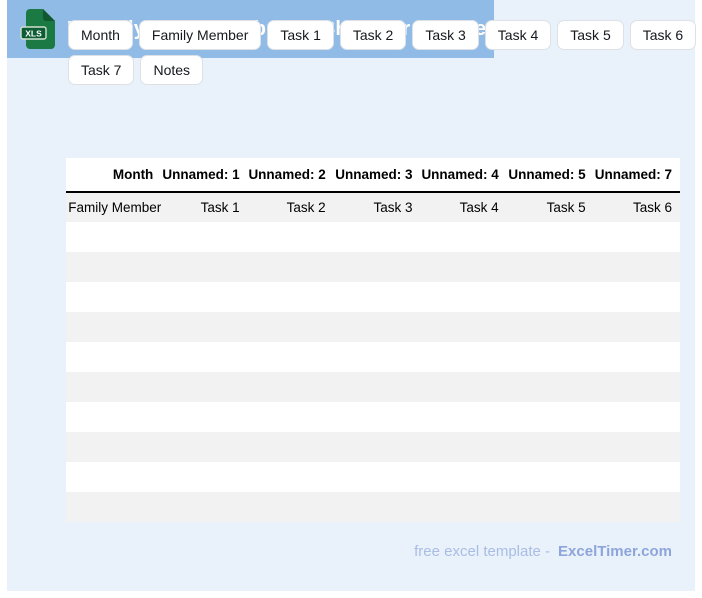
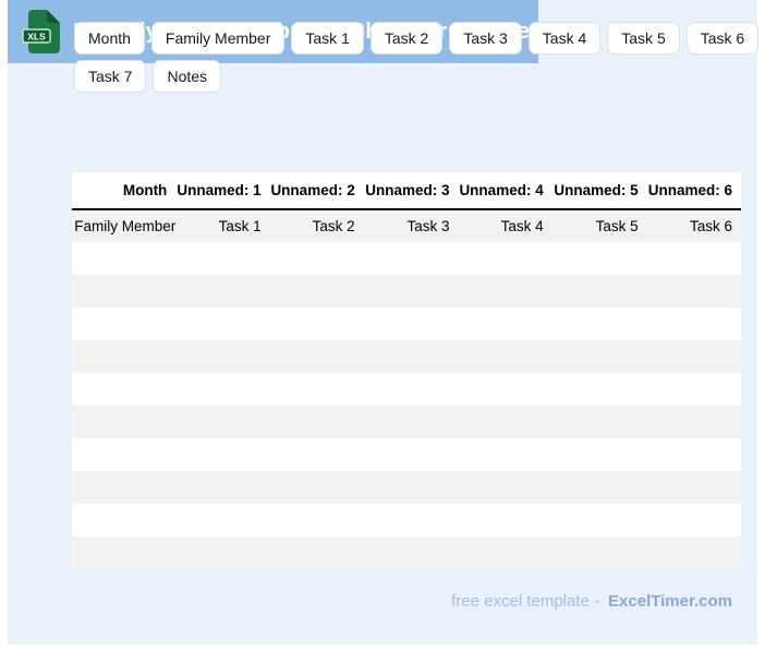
  XLS
  Month
  Family Member
  Task 1
  Task 2
  Task 3
  Task 4
  Task 5
  Task 6
  Task 7
  Notes
- 	Month	Unnamed: 1	Unnamed: 2	Unnamed: 3	Unnamed: 4	Unnamed: 5	Unnamed: 7
+ 	Month	Unnamed: 1	Unnamed: 2	Unnamed: 3	Unnamed: 4	Unnamed: 5	Unnamed: 6
  	Family Member	Task 1	Task 2	Task 3	Task 4	Task 5	Task 6
  free excel template - ExcelTimer.com
